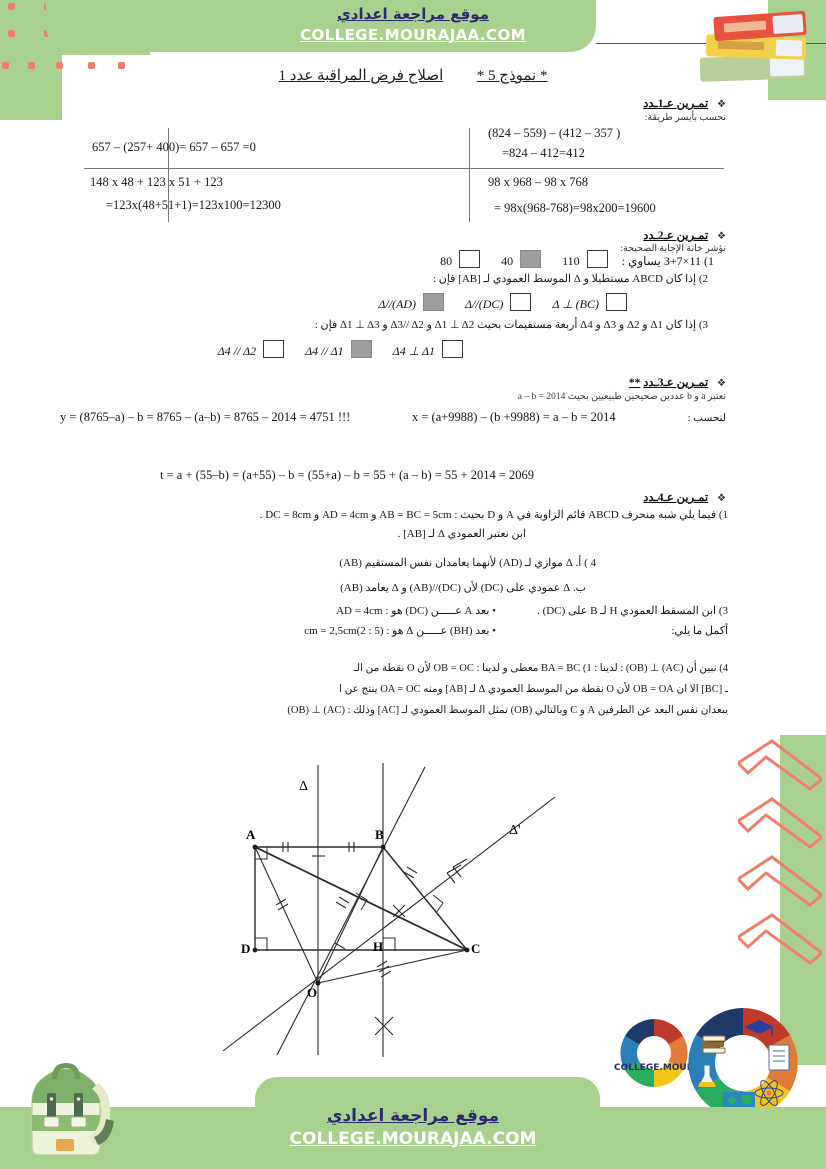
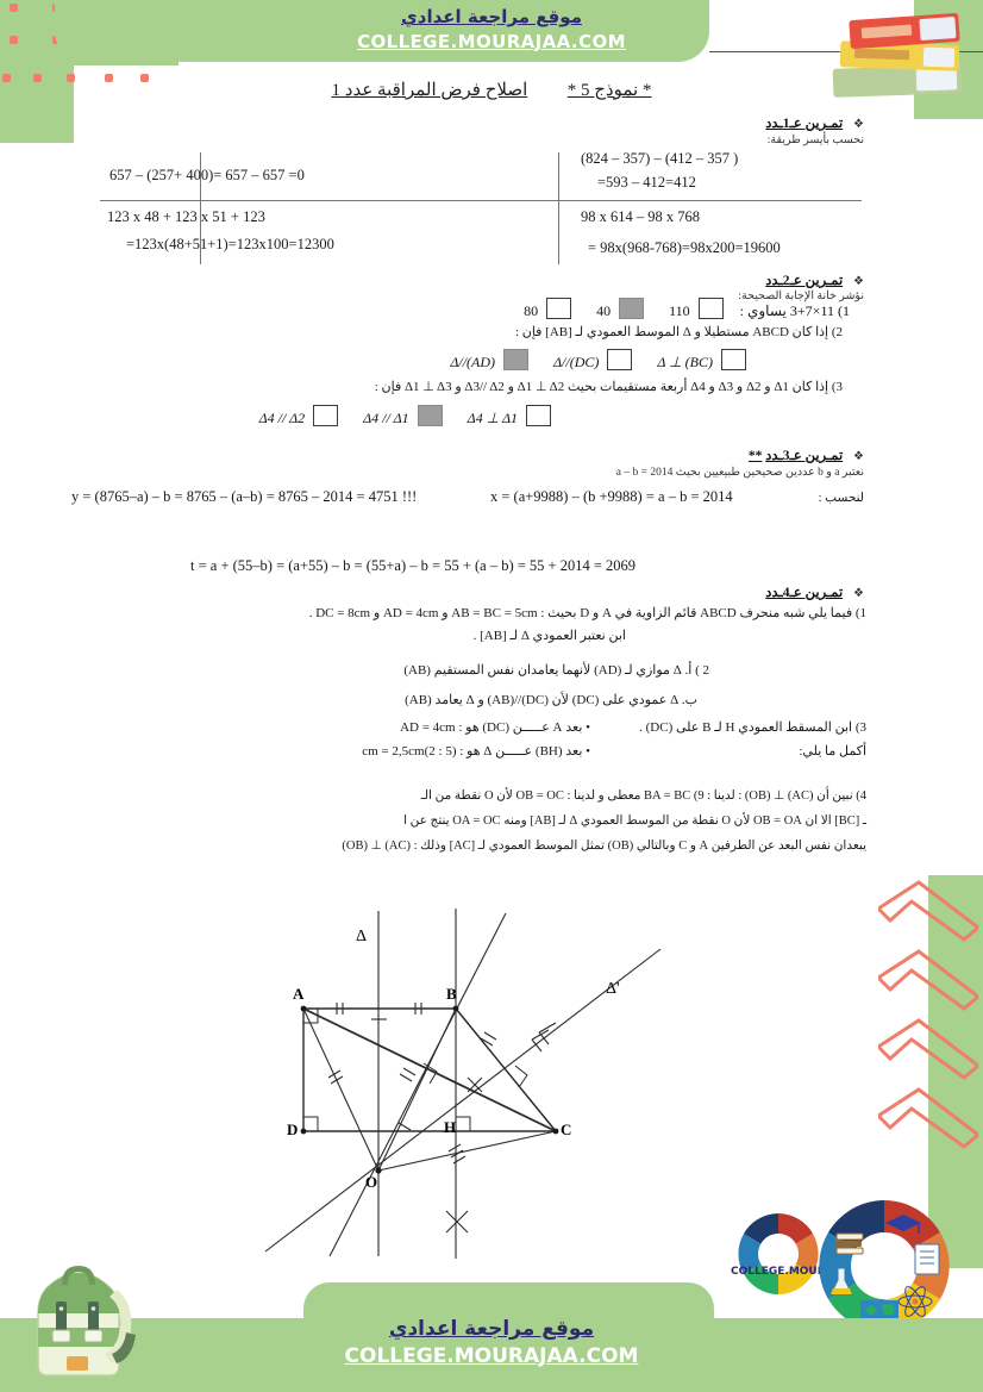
  موقع مراجعة اعدادي
  COLLEGE.MOURAJAA.COM
  * نموذج 5 * اصلاح فرض المراقبة عدد 1
  ❖ تمـرين عـ1ـدد
  نحسب بأيسر طريقة:
  657 – (257+ 400)= 657 – 657 =0
- 148 x 48 + 123 x 51 + 123
+ 123 x 48 + 123 x 51 + 123
  =123x(48+51+1)=123x100=12300
- (824 – 559) – (412 – 357 )
+ (824 – 357) – (412 – 357 )
- =824 – 412=412
+ =593 – 412=412
- 98 x 968 – 98 x 768
+ 98 x 614 – 98 x 768
  = 98x(968-768)=98x200=19600
  ❖ تمـرين عـ2ـدد
  نؤشر خانة الإجابة الصحيحة:
  1) 11×3+7 يساوي : 110 40 80
  2) إذا كان ABCD مستطيلا و Δ الموسط العمودي لـ [AB] فإن :
  Δ ⊥ (BC) Δ//(DC) Δ//(AD)
  3) إذا كان Δ1 و Δ2 و Δ3 و Δ4 أربعة مستقيمات بحيث Δ1 ⊥ Δ2 و Δ3// Δ2 و Δ1 ⊥ Δ3 فإن :
  Δ4 ⊥ Δ1 Δ4 // Δ1 Δ4 // Δ2
  ❖ تمـرين عـ3ـدد **
  نعتبر a و b عددين صحيحين طبيعيين بحيث a – b = 2014
  لنحسب :
  x = (a+9988) – (b +9988) = a – b = 2014
  y = (8765–a) – b = 8765 – (a–b) = 8765 – 2014 = 4751 !!!
  t = a + (55–b) = (a+55) – b = (55+a) – b = 55 + (a – b) = 55 + 2014 = 2069
  ❖ تمـرين عـ4ـدد
  1) فيما يلي شبه منحرف ABCD قائم الزاوية في A و D بحيث : AB = BC = 5cm و AD = 4cm و DC = 8cm .
  ابن نعتبر العمودي Δ لـ [AB] .
- 4 ) أ. Δ موازي لـ (AD) لأنهما يعامدان نفس المستقيم (AB)
+ 2 ) أ. Δ موازي لـ (AD) لأنهما يعامدان نفس المستقيم (AB)
  ب. Δ عمودي على (DC) لأن (DC)//(AB) و Δ يعامد (AB)
  3) ابن المسقط العمودي H لـ B على (DC) .
  أكمل ما يلي:
  • بعد A عـــــن (DC) هو : AD = 4cm
  • بعد (BH) عـــــن Δ هو : (5 : 2)cm = 2,5cm
- 4) نبين أن (AC) ⊥ (OB) : لدينا : BA = BC (1 معطى و لدينا : OB = OC لأن O نقطة من الـ
+ 4) نبين أن (AC) ⊥ (OB) : لدينا : BA = BC (9 معطى و لدينا : OB = OC لأن O نقطة من الـ
  ـ [BC] الا ان OB = OA لأن O نقطة من الموسط العمودي Δ لـ [AB] ومنه OA = OC ينتج عن ا
  يبعدان نفس البعد عن الطرفين A و C وبالتالي (OB) تمثل الموسط العمودي لـ [AC] وذلك : (AC) ⊥ (OB)
  A
  B
  C
  D
  H
  O
  Δ
  Δ'
  COLLEGE.MOU
  موقع مراجعة اعدادي
  COLLEGE.MOURAJAA.COM
